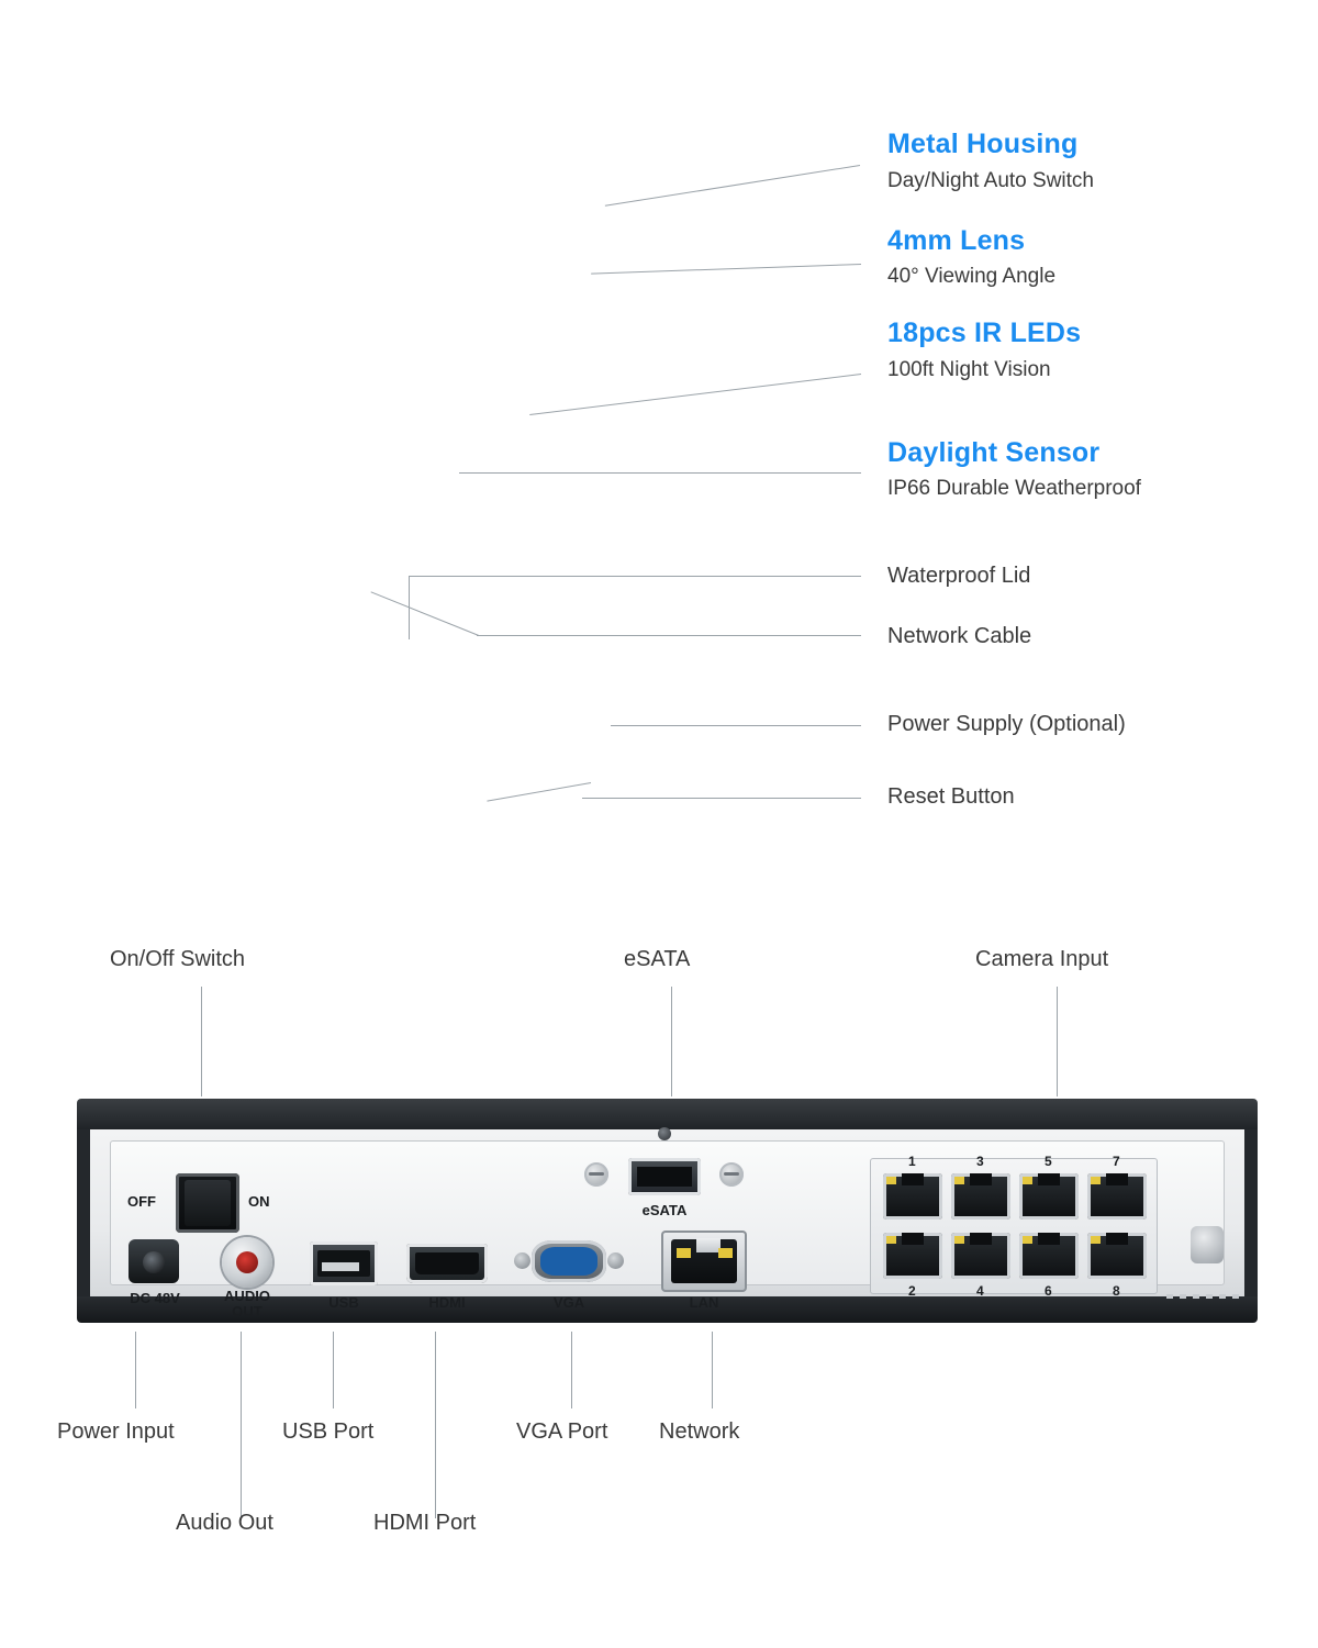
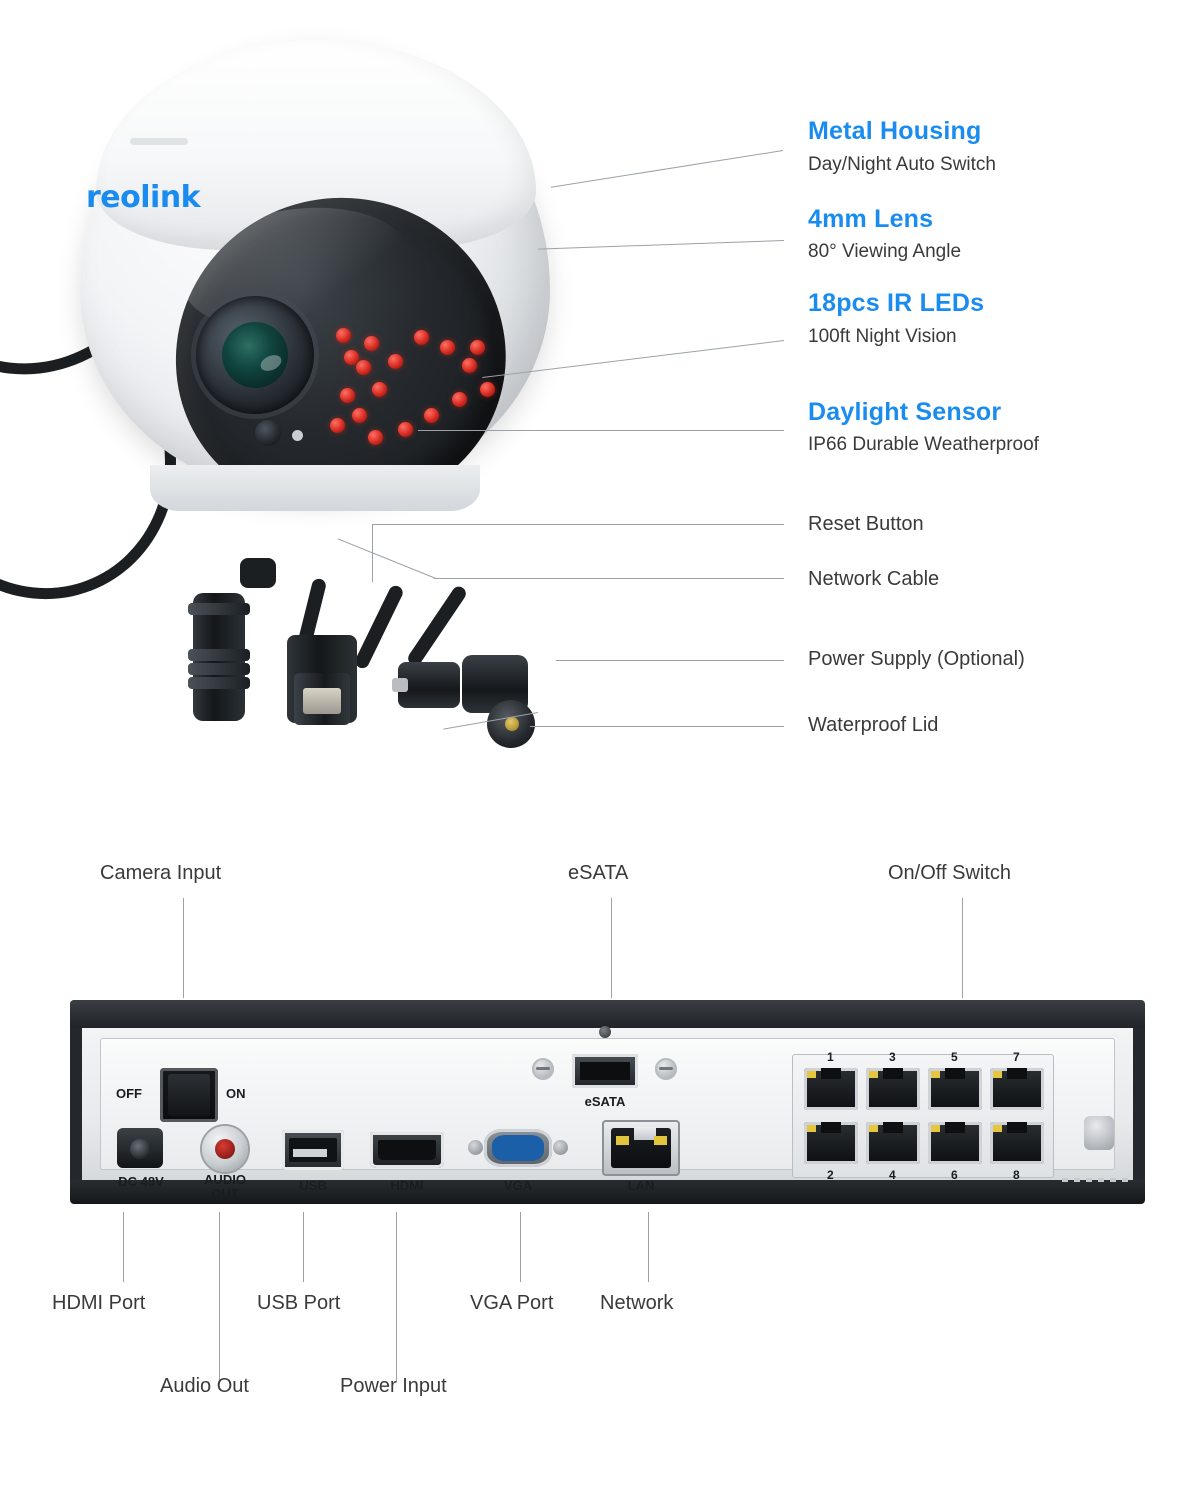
+ reolink
  Metal Housing
  Day/Night Auto Switch
  4mm Lens
- 40° Viewing Angle
+ 80° Viewing Angle
  18pcs IR LEDs
  100ft Night Vision
  Daylight Sensor
  IP66 Durable Weatherproof
- Waterproof Lid
+ Reset Button
  Network Cable
  Power Supply (Optional)
- Reset Button
+ Waterproof Lid
- On/Off Switch
+ Camera Input
  eSATA
- Camera Input
+ On/Off Switch
  DC 48V
  OFF
  ON
  AUDIO
  USB
  HDMI
  VGA
  LAN
  eSATA
  1
  3
  5
  7
  2
  4
  6
  8
- Power Input
+ HDMI Port
  Audio Out
  USB Port
- HDMI Port
+ Power Input
  VGA Port
  Network
